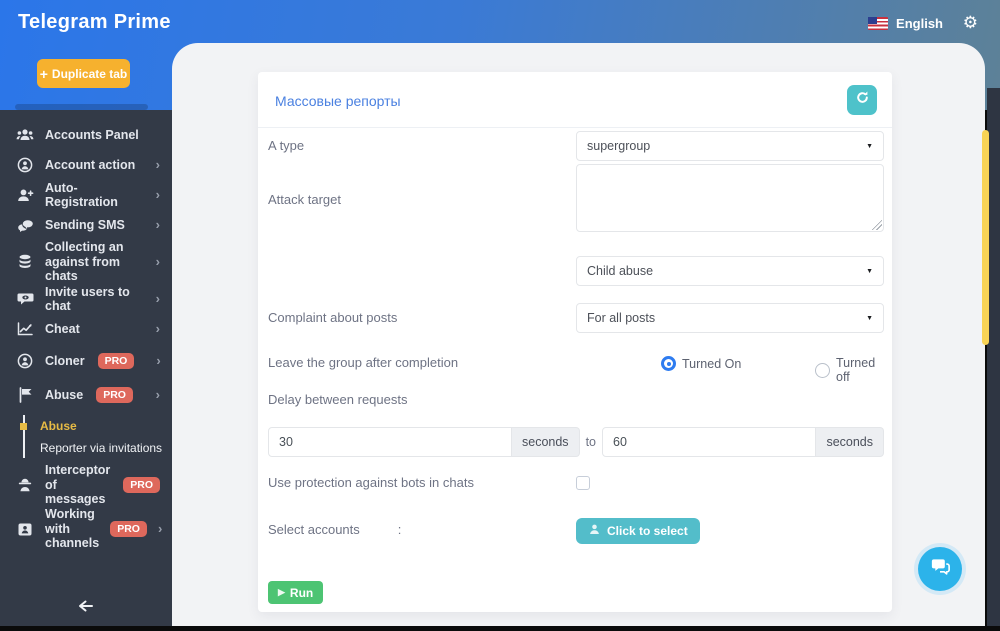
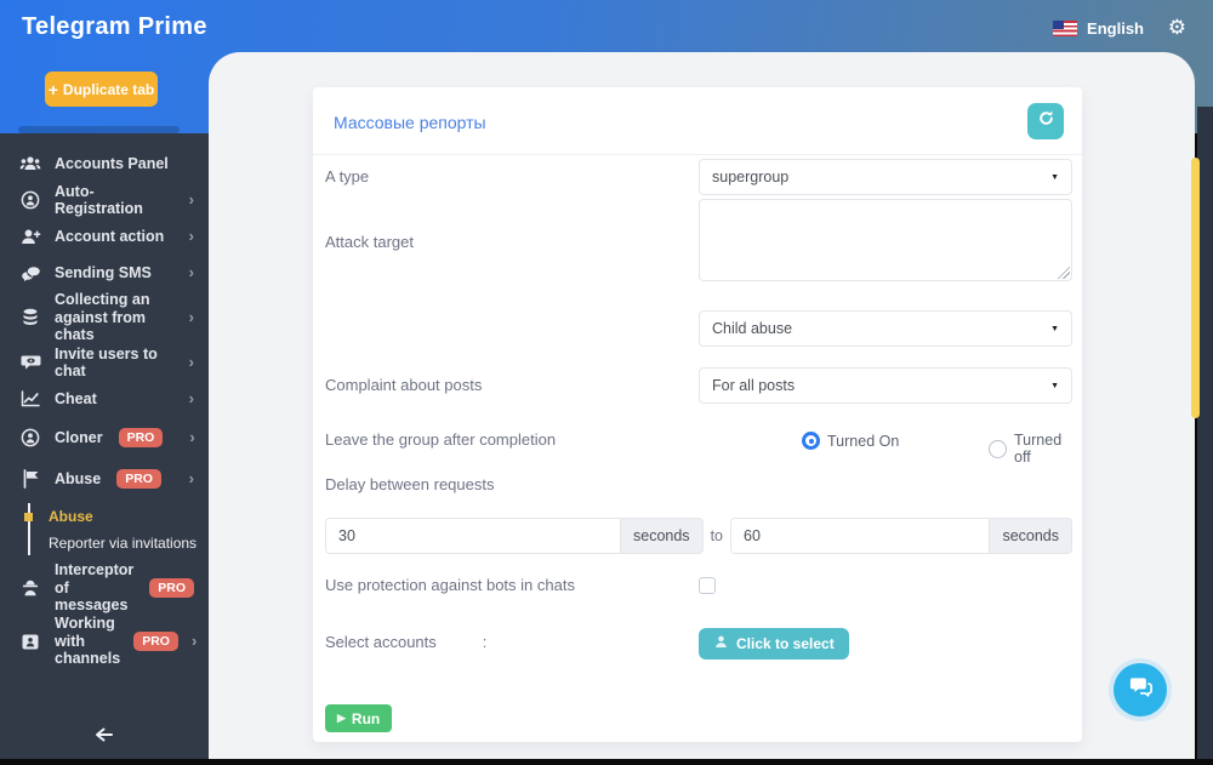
  Telegram Prime
  +
  Duplicate tab
  English
  ⚙
  Accounts Panel
- Account action
+ Auto-Registration
  ›
- Auto-Registration
+ Account action
  ›
  Sending SMS
  ›
  Collecting an against from chats
  ›
  Invite users to chat
  ›
  Cheat
  ›
  Cloner
  PRO
  ›
  Abuse
  PRO
  ›
  Abuse
  Reporter via invitations
  Interceptor of messages
  PRO
  Working with channels
  PRO
  ›
  Массовые репорты
  A type
  supergroup
  Attack target
  Child abuse
  Complaint about posts
  For all posts
  Leave the group after completion
  Turned On
  Turned off
  Delay between requests
  30
  seconds
  to
  60
  seconds
  Use protection against bots in chats
  Select accounts :
  Click to select
  ▶
  Run
